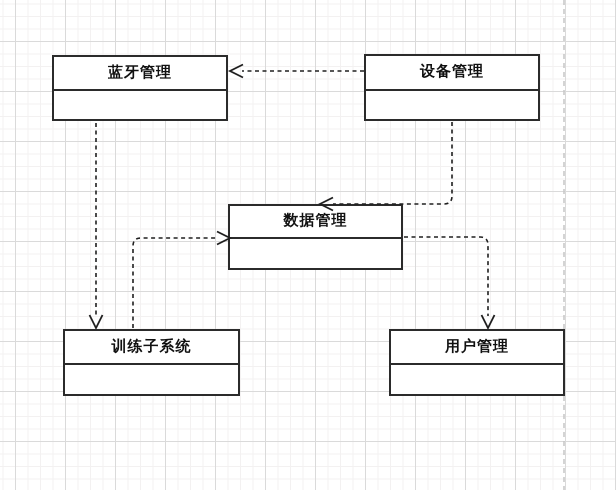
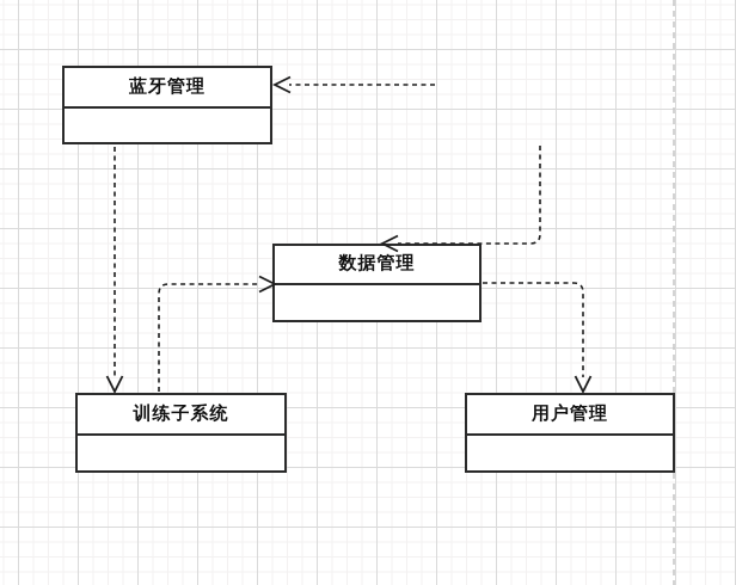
  蓝牙管理
- 设备管理
  数据管理
  训练子系统
  用户管理
